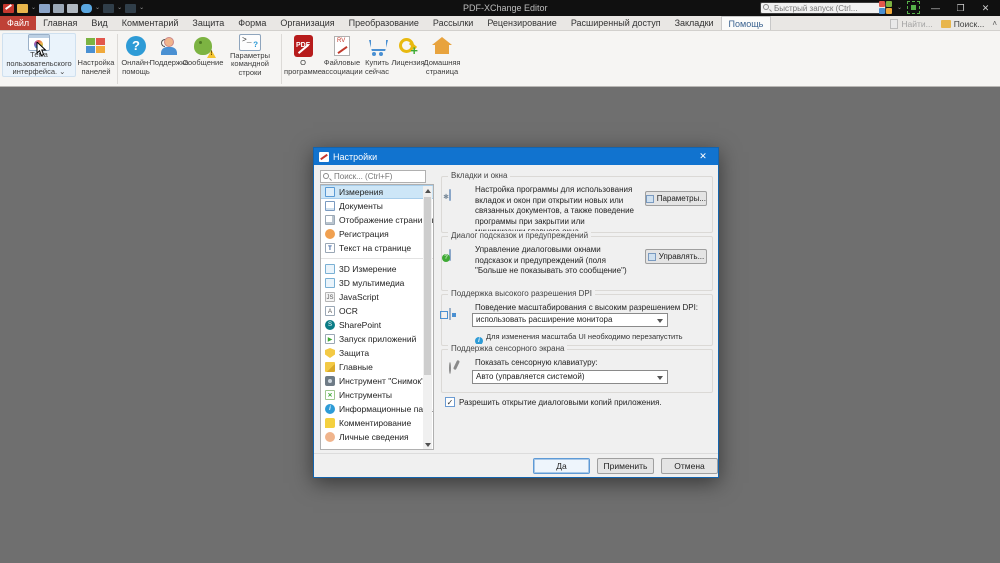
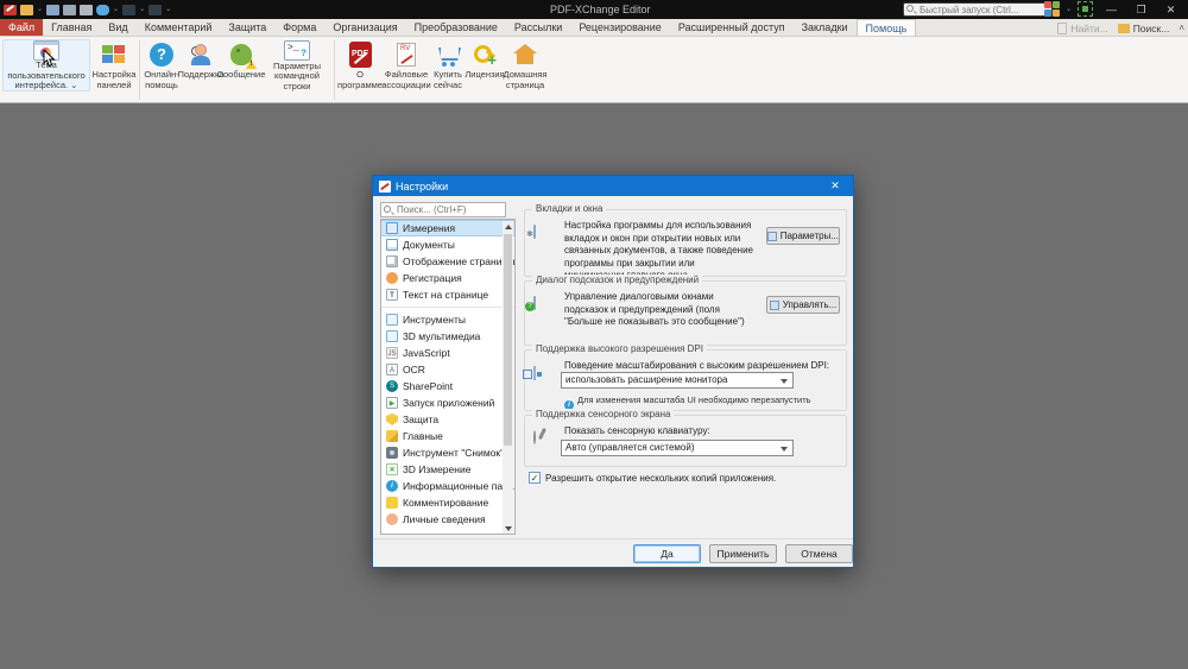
  PDF-XChange Editor
  Быстрый запуск (Ctrl...
  —
  ❐
  ✕
  Файл
  Главная
  Вид
  Комментарий
  Защита
  Форма
  Организация
  Преобразование
  Рассылки
  Рецензирование
  Расширенный доступ
  Закладки
  Помощь
  Найти...
  Поиск...
  ˄
  Теа пользовательского интерфейса. ⌄
  Настройка панелей
  ?
  Онлайн-помощь
  Поддержка
  Сообщение
  >_
  Параметры командной строки
  О программе
  Файловые ассоциации
  Купить сейчас
  Лицензия
  Домашняя страница
  Настройки
  ✕
  Поиск... (Ctrl+F)
  Измерения
  Документы
  Отображение страни
  Регистрация
  Текст на странице
- 3D Измерение
+ Инструменты
  3D мультимедиа
  JavaScript
  OCR
  SharePoint
  Запуск приложений
  Защита
  Главные
  Инструмент "Снимок
- Инструменты
+ 3D Измерение
  Информационные па
  Комментирование
  Личные сведения
  Вкладки и окна
  Настройка программы для использования вкладок и окон при открытии новых или связанных документов, а также поведение программы при закрытии или
  Параметры...
  Диалог подсказок и предупреждений
  Управление диалоговыми окнами подсказок и предупреждений (поля "Больше не показывать это сообщение")
  Управлять...
  Поддержка высокого разрешения DPI
  Поведение масштабирования с высоким разрешением DPI:
  использовать расширение монитора
  Для изменения масштаба UI необходимо перезапустить
  Поддержка сенсорного экрана
  Показать сенсорную клавиатуру:
  Авто (управляется системой)
  ✓
- Разрешить открытие диалоговыми копий приложения.
+ Разрешить открытие нескольких копий приложения.
  Да
  Применить
  Отмена
